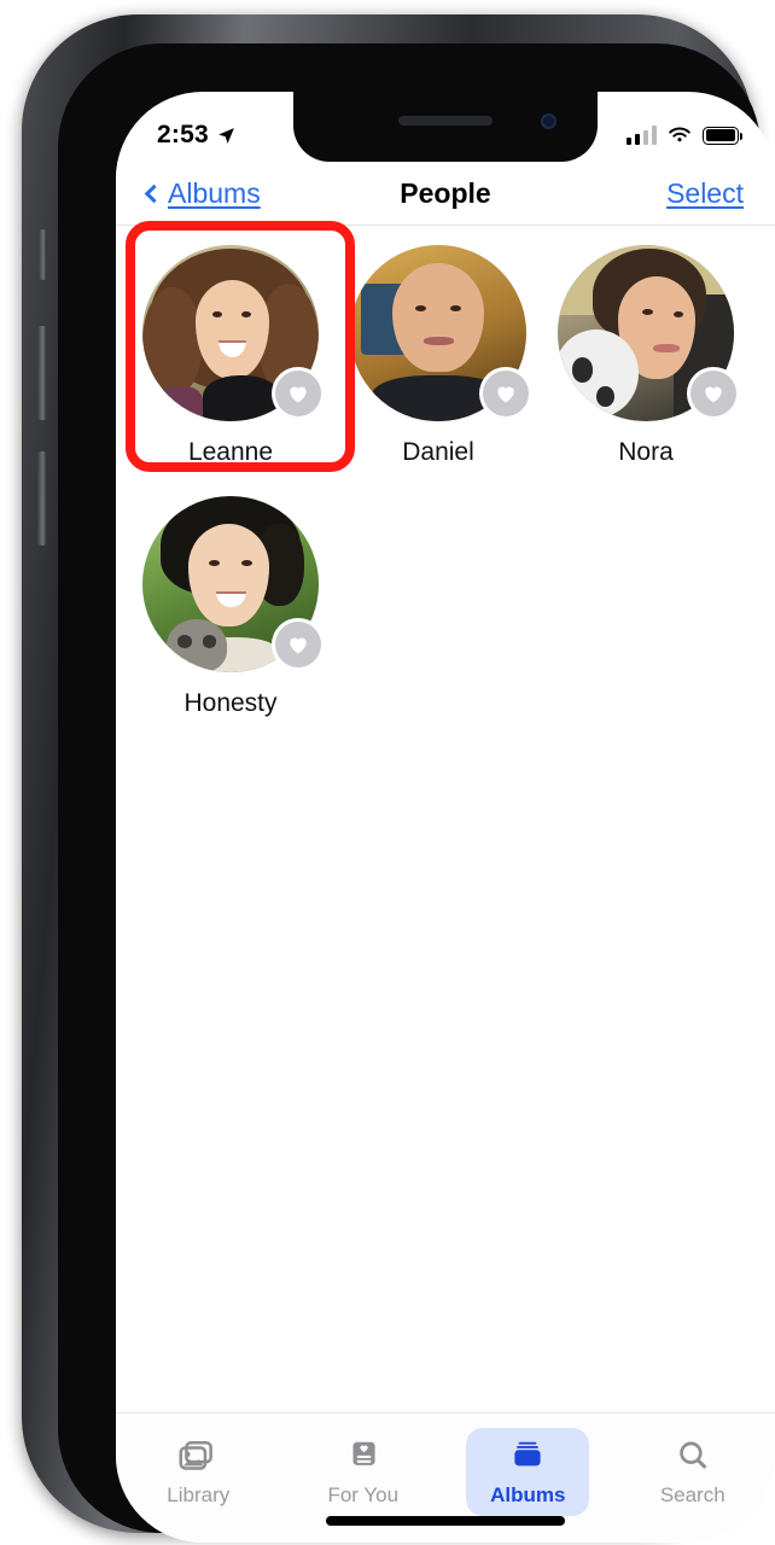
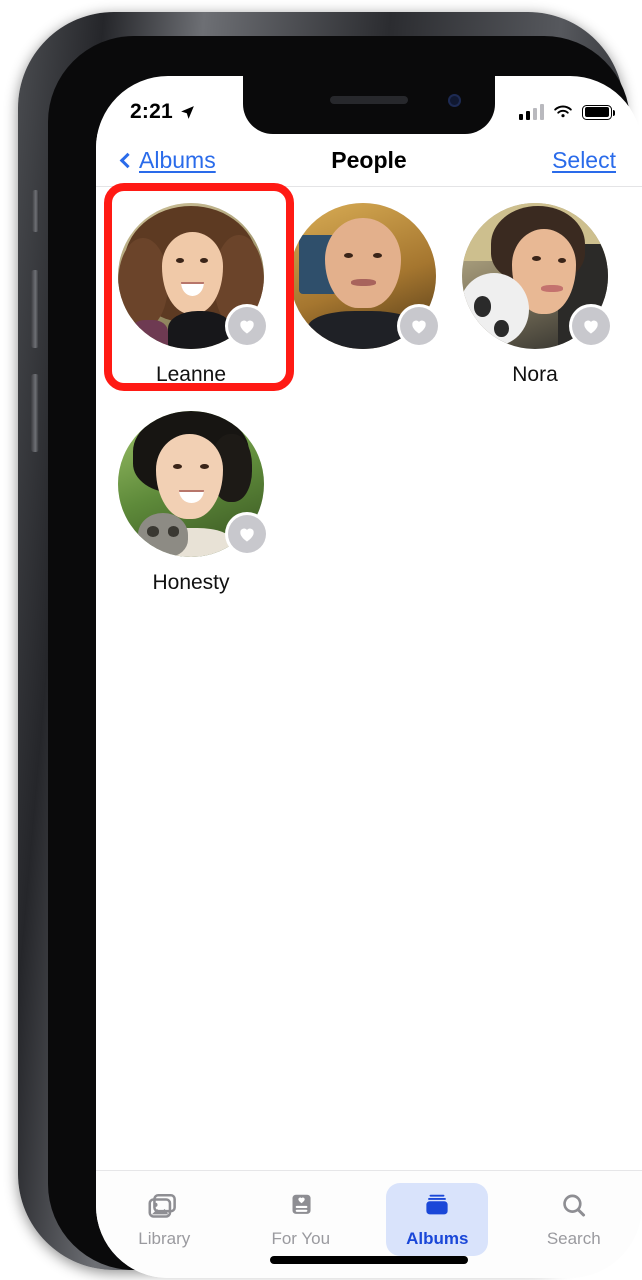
- 2:53
+ 2:21
  Albums
  People
  Select
  Leanne
- Daniel
  Nora
  Honesty
  Library
  For You
  Albums
  Search
